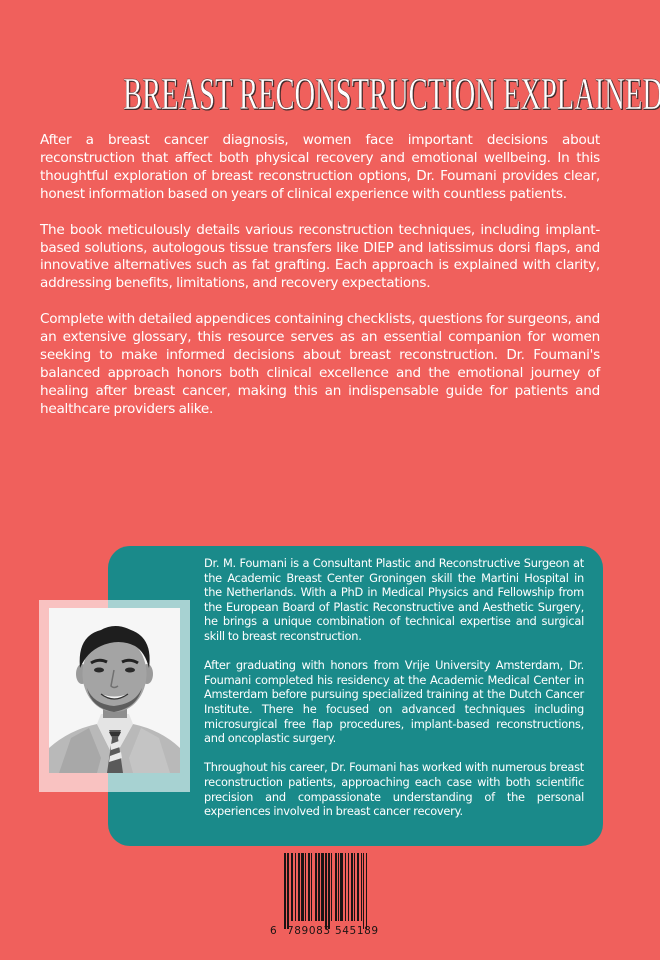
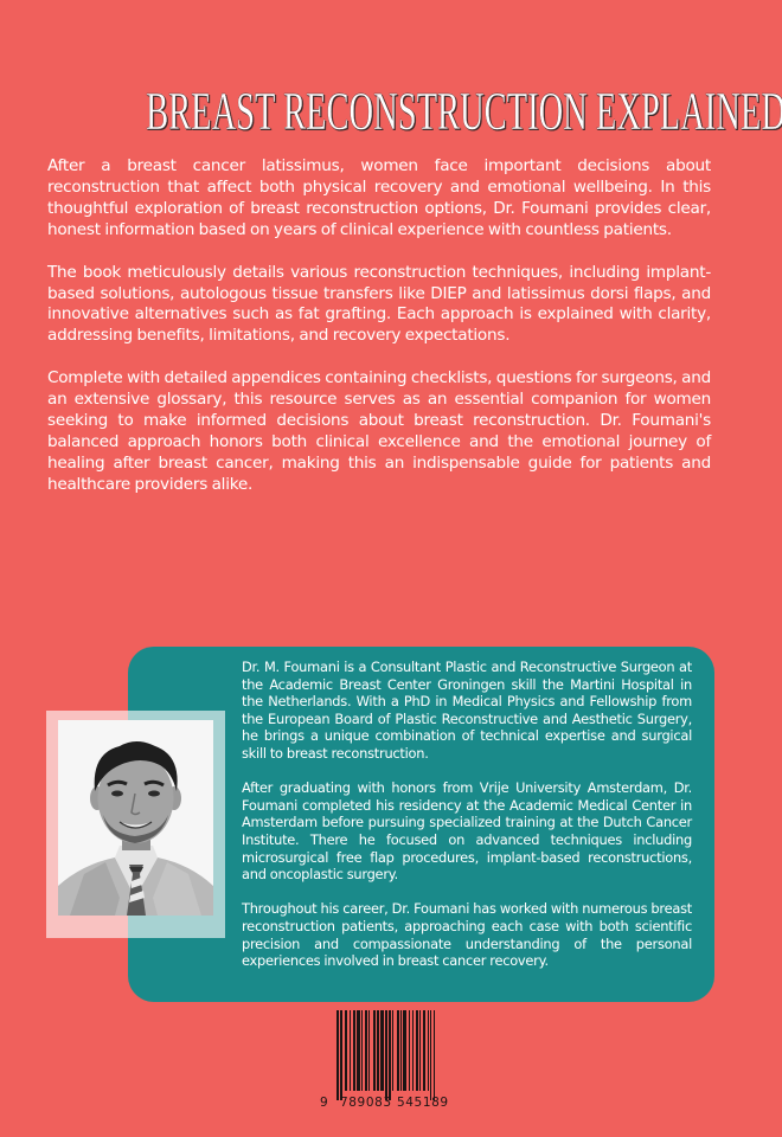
  BREAST RECONSTRUCTION EXPLAINED
- After a breast cancer diagnosis, women face important decisions about reconstruction that affect both physical recovery and emotional wellbeing. In this thoughtful exploration of breast reconstruction options, Dr. Foumani provides clear, honest information based on years of clinical experience with countless patients.
+ After a breast cancer latissimus, women face important decisions about reconstruction that affect both physical recovery and emotional wellbeing. In this thoughtful exploration of breast reconstruction options, Dr. Foumani provides clear, honest information based on years of clinical experience with countless patients.
  The book meticulously details various reconstruction techniques, including implant-based solutions, autologous tissue transfers like DIEP and latissimus dorsi flaps, and innovative alternatives such as fat grafting. Each approach is explained with clarity, addressing benefits, limitations, and recovery expectations.
  Complete with detailed appendices containing checklists, questions for surgeons, and an extensive glossary, this resource serves as an essential companion for women seeking to make informed decisions about breast reconstruction. Dr. Foumani's balanced approach honors both clinical excellence and the emotional journey of healing after breast cancer, making this an indispensable guide for patients and healthcare providers alike.
  Dr. M. Foumani is a Consultant Plastic and Reconstructive Surgeon at the Academic Breast Center Groningen skill the Martini Hospital in the Netherlands. With a PhD in Medical Physics and Fellowship from the European Board of Plastic Reconstructive and Aesthetic Surgery, he brings a unique combination of technical expertise and surgical skill to breast reconstruction.
  After graduating with honors from Vrije University Amsterdam, Dr. Foumani completed his residency at the Academic Medical Center in Amsterdam before pursuing specialized training at the Dutch Cancer Institute. There he focused on advanced techniques including microsurgical free flap procedures, implant-based reconstructions, and oncoplastic surgery.
  Throughout his career, Dr. Foumani has worked with numerous breast reconstruction patients, approaching each case with both scientific precision and compassionate understanding of the personal experiences involved in breast cancer recovery.
- 6
+ 9
  789083
  545189
